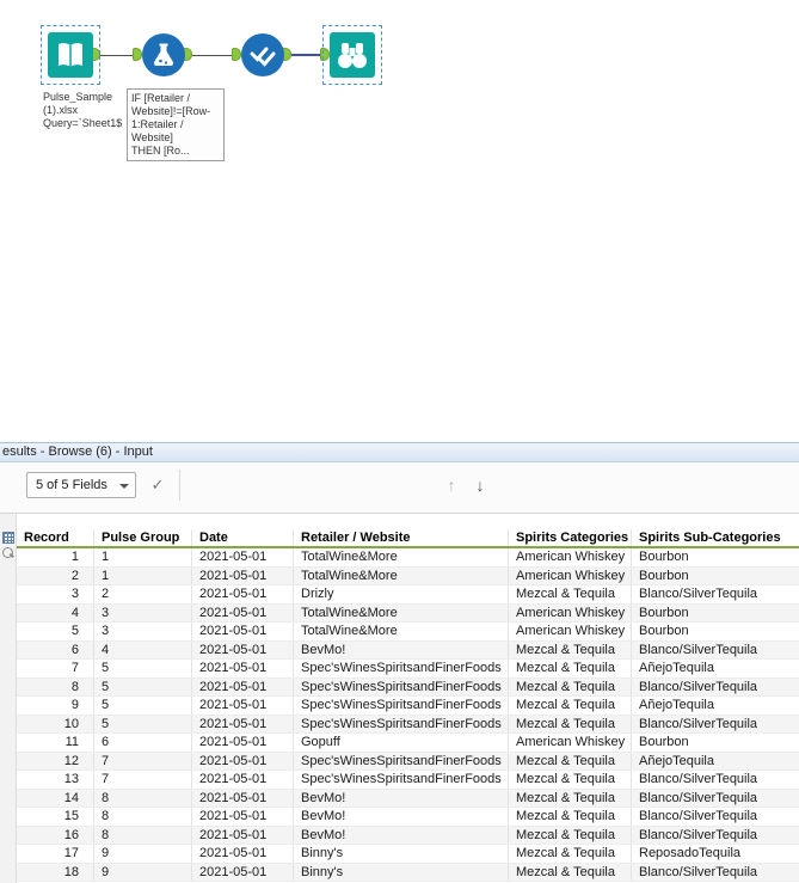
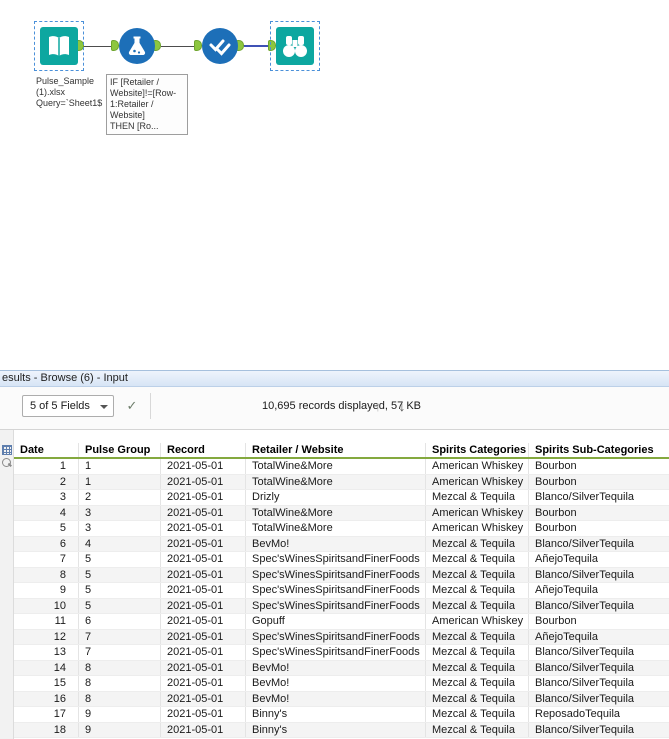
  Pulse_Sample
  (1).xlsx
  Query=`Sheet1$
  IF [Retailer /
  Website]!=[Row-
  1:Retailer /
  Website]
  THEN [Ro...
  esults - Browse (6) - Input
  5 of 5 Fields
  ✓
+ 10,695 records displayed, 57 KB
  ↑
  ↓
- Record
+ Date
  Pulse Group
- Date
+ Record
  Retailer / Website
  Spirits Categories
  Spirits Sub-Categories
  1
  1
  2021-05-01
  TotalWine&More
  American Whiskey
  Bourbon
  2
  1
  2021-05-01
  TotalWine&More
  American Whiskey
  Bourbon
  3
  2
  2021-05-01
  Drizly
  Mezcal & Tequila
  Blanco/SilverTequila
  4
  3
  2021-05-01
  TotalWine&More
  American Whiskey
  Bourbon
  5
  3
  2021-05-01
  TotalWine&More
  American Whiskey
  Bourbon
  6
  4
  2021-05-01
  BevMo!
  Mezcal & Tequila
  Blanco/SilverTequila
  7
  5
  2021-05-01
  Spec'sWinesSpiritsandFinerFoods
  Mezcal & Tequila
  AñejoTequila
  8
  5
  2021-05-01
  Spec'sWinesSpiritsandFinerFoods
  Mezcal & Tequila
  Blanco/SilverTequila
  9
  5
  2021-05-01
  Spec'sWinesSpiritsandFinerFoods
  Mezcal & Tequila
  AñejoTequila
  10
  5
  2021-05-01
  Spec'sWinesSpiritsandFinerFoods
  Mezcal & Tequila
  Blanco/SilverTequila
  11
  6
  2021-05-01
  Gopuff
  American Whiskey
  Bourbon
  12
  7
  2021-05-01
  Spec'sWinesSpiritsandFinerFoods
  Mezcal & Tequila
  AñejoTequila
  13
  7
  2021-05-01
  Spec'sWinesSpiritsandFinerFoods
  Mezcal & Tequila
  Blanco/SilverTequila
  14
  8
  2021-05-01
  BevMo!
  Mezcal & Tequila
  Blanco/SilverTequila
  15
  8
  2021-05-01
  BevMo!
  Mezcal & Tequila
  Blanco/SilverTequila
  16
  8
  2021-05-01
  BevMo!
  Mezcal & Tequila
  Blanco/SilverTequila
  17
  9
  2021-05-01
  Binny's
  Mezcal & Tequila
  ReposadoTequila
  18
  9
  2021-05-01
  Binny's
  Mezcal & Tequila
  Blanco/SilverTequila
